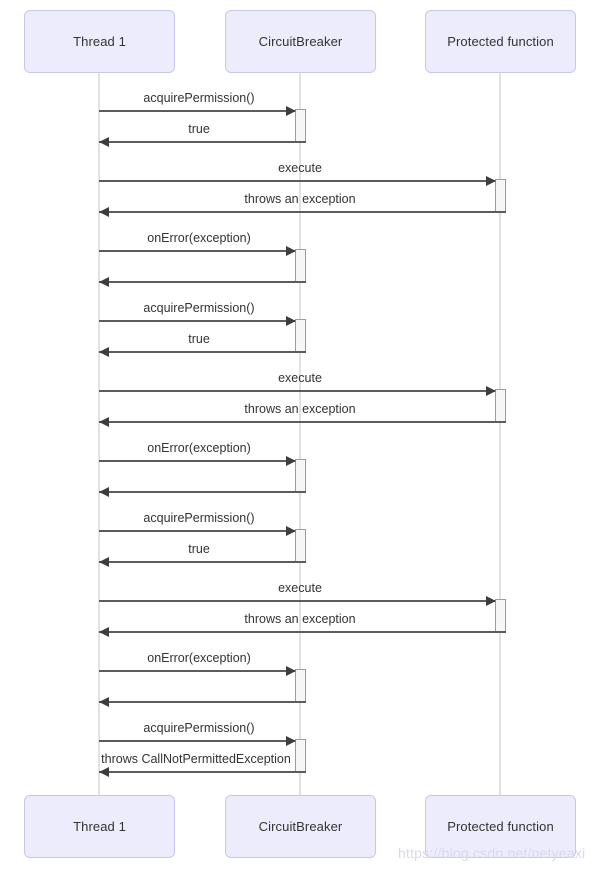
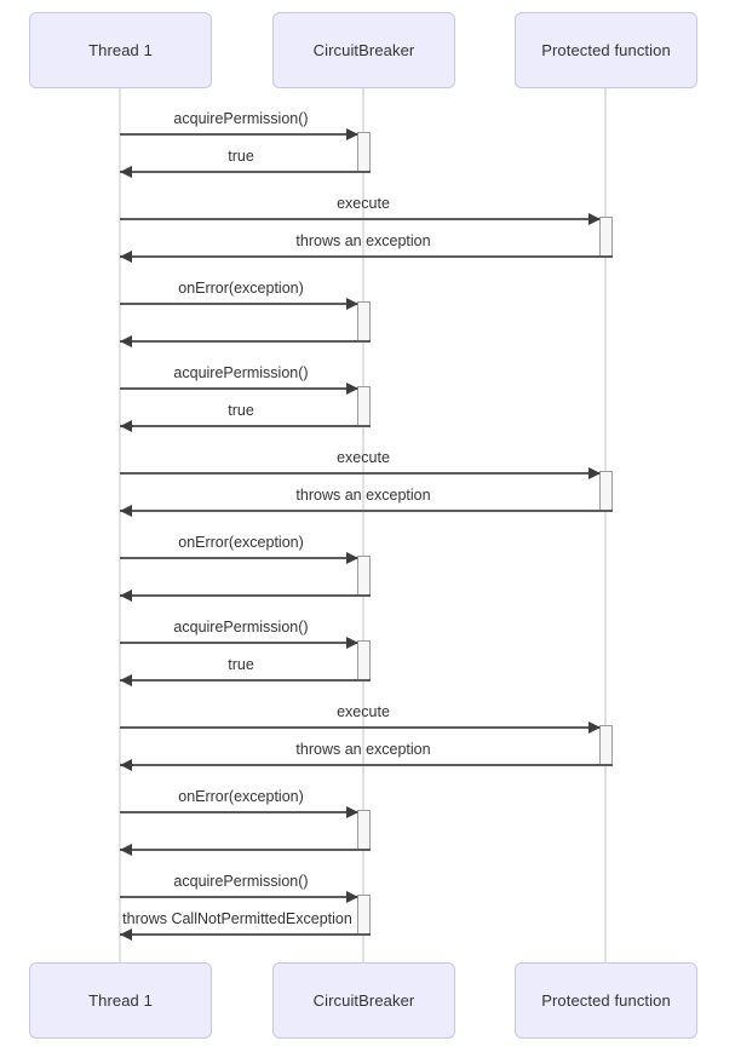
  Thread 1
  CircuitBreaker
  Protected function
  Thread 1
  CircuitBreaker
  Protected function
  acquirePermission()
  true
  execute
  throws an exception
  onError(exception)
  acquirePermission()
  true
  execute
  throws an exception
  onError(exception)
  acquirePermission()
  true
  execute
  throws an exception
  onError(exception)
  acquirePermission()
  throws CallNotPermittedException
- https://blog.csdn.net/netyeaxi
